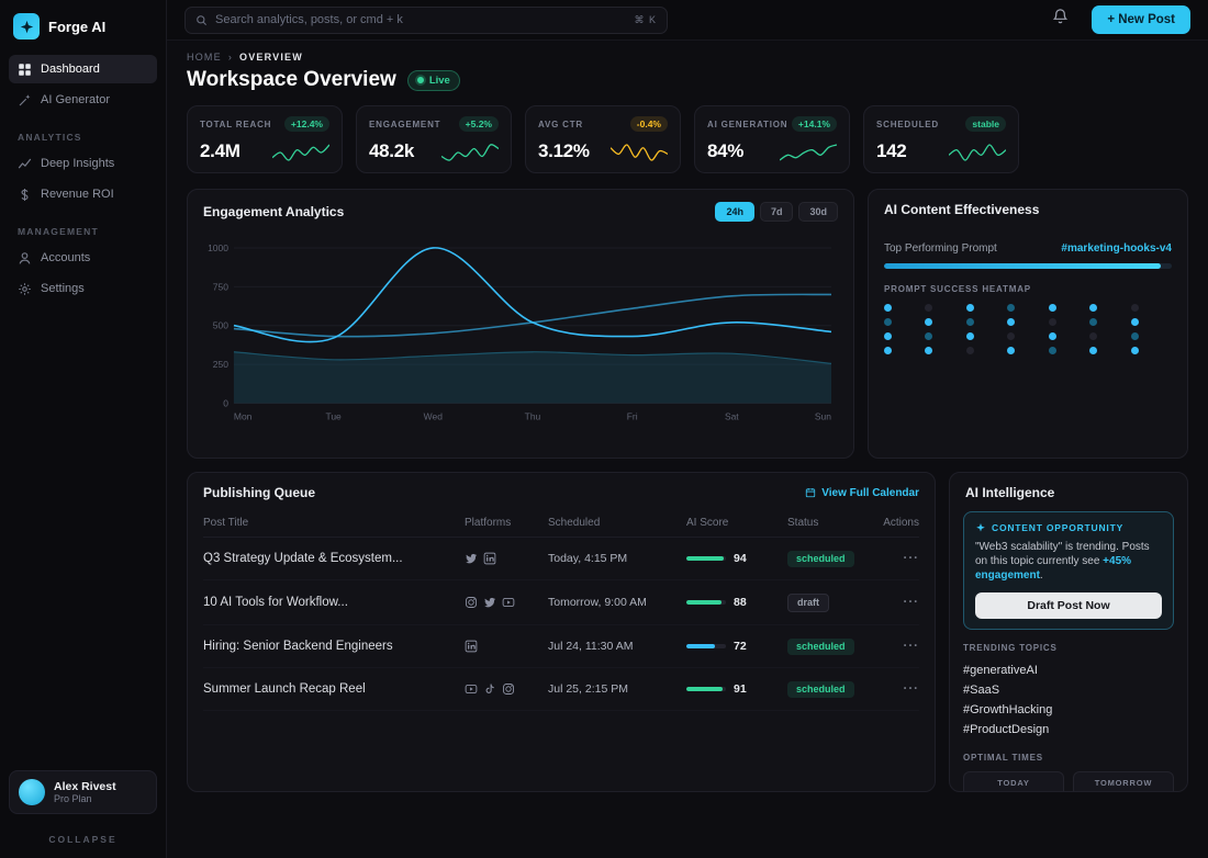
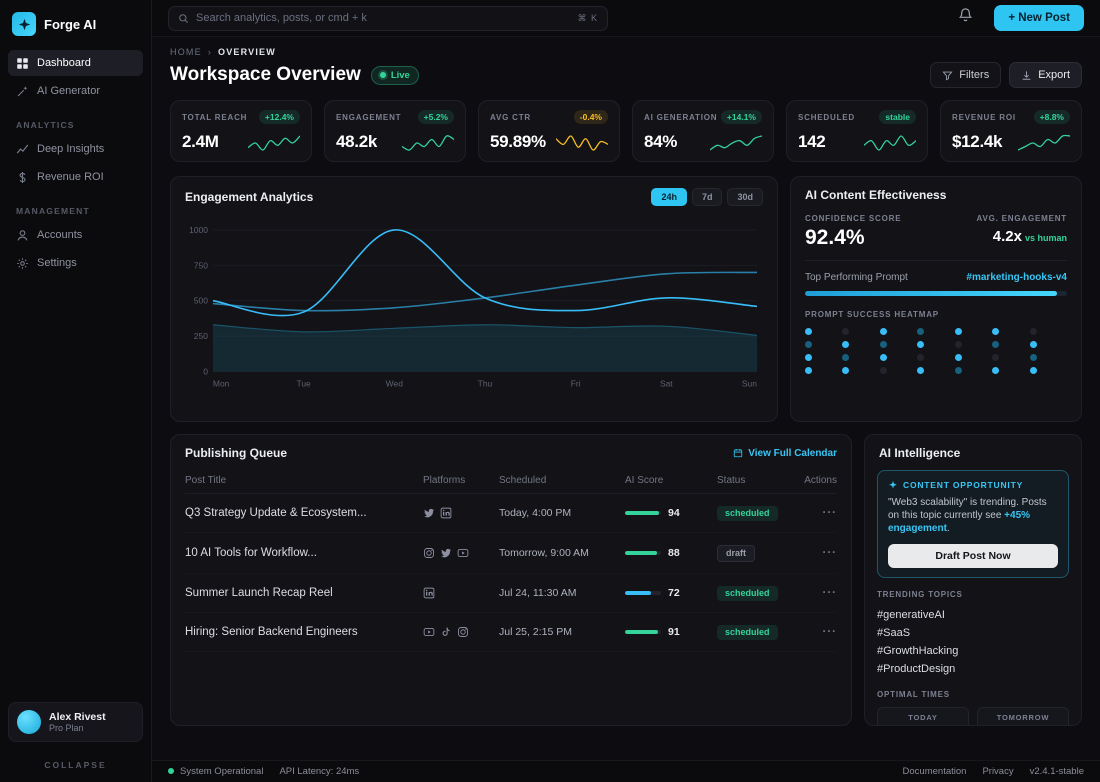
  Forge AI
  Dashboard
  AI Generator
  ANALYTICS
  Deep Insights
  Revenue ROI
  MANAGEMENT
  Accounts
  Settings
  Alex Rivest
  Pro Plan
  COLLAPSE
  Search analytics, posts, or cmd + k
  ⌘ K
  + New Post
  HOME
  ›
  OVERVIEW
  Workspace Overview
  Live
+ Filters
+ Export
  TOTAL REACH
  +12.4%
  2.4M
  ENGAGEMENT
  +5.2%
  48.2k
  AVG CTR
  -0.4%
- 3.12%
+ 59.89%
  AI GENERATION
  +14.1%
  84%
  SCHEDULED
  stable
  142
+ REVENUE ROI
+ +8.8%
+ $12.4k
  Engagement Analytics
  24h
  7d
  30d
  0
  250
  500
  750
  1000
  Mon
  Tue
  Wed
  Thu
  Fri
  Sat
  Sun
  AI Content Effectiveness
+ CONFIDENCE SCORE
+ 92.4%
+ AVG. ENGAGEMENT
+ 4.2x vs human
  Top Performing Prompt
  #marketing-hooks-v4
  PROMPT SUCCESS HEATMAP
  Publishing Queue
  View Full Calendar
  Post Title
  Platforms
  Scheduled
  AI Score
  Status
  Actions
  Q3 Strategy Update & Ecosystem...
- Today, 4:15 PM
+ Today, 4:00 PM
  94
  scheduled
  ···
  10 AI Tools for Workflow...
  Tomorrow, 9:00 AM
  88
  draft
  ···
- Hiring: Senior Backend Engineers
+ Summer Launch Recap Reel
  Jul 24, 11:30 AM
  72
  scheduled
  ···
- Summer Launch Recap Reel
+ Hiring: Senior Backend Engineers
  Jul 25, 2:15 PM
  91
  scheduled
  ···
  AI Intelligence
  CONTENT OPPORTUNITY
  "Web3 scalability" is trending. Posts on this topic currently see +45% engagement.
  Draft Post Now
  TRENDING TOPICS
  #generativeAI
  #SaaS
  #GrowthHacking
  #ProductDesign
  OPTIMAL TIMES
  TODAY
  TOMORROW
+ System Operational
+ API Latency: 24ms
+ Documentation
+ Privacy
+ v2.4.1-stable
